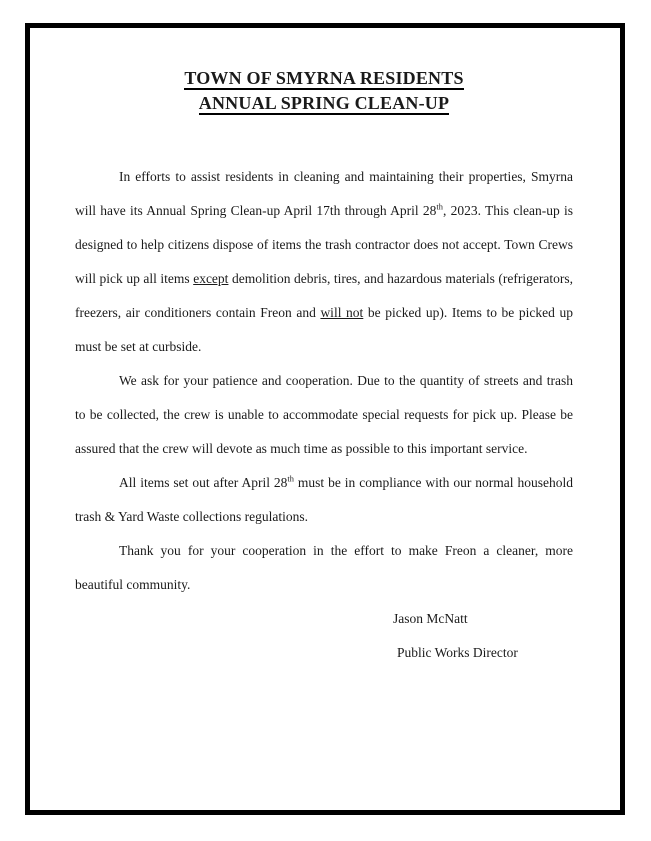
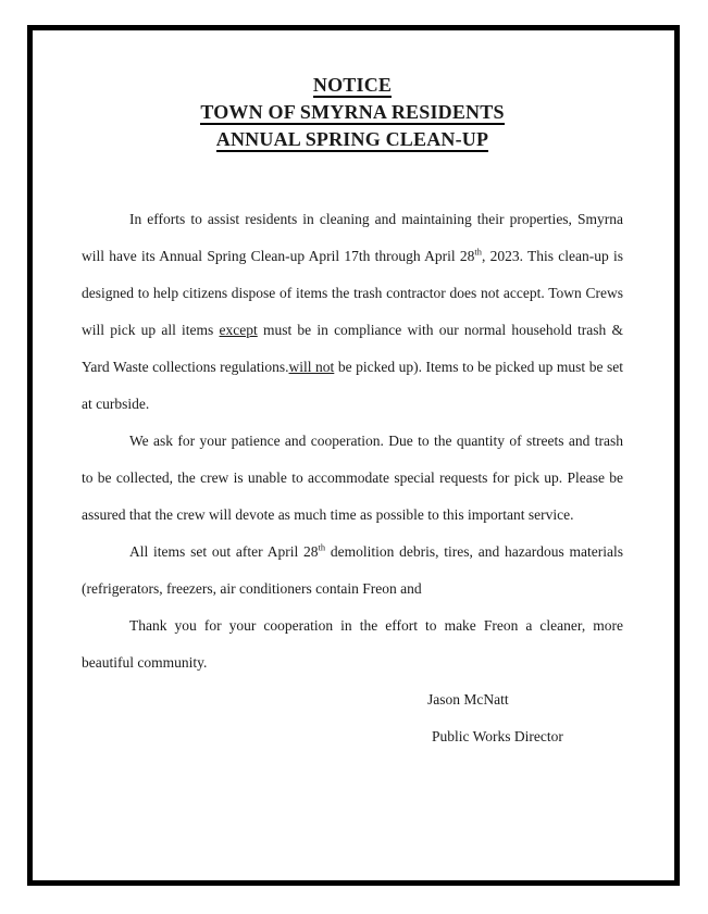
+ NOTICE
  TOWN OF SMYRNA RESIDENTS
  ANNUAL SPRING CLEAN-UP
- In efforts to assist residents in cleaning and maintaining their properties, Smyrna will have its Annual Spring Clean-up April 17th through April 28th, 2023. This clean-up is designed to help citizens dispose of items the trash contractor does not accept. Town Crews will pick up all items except demolition debris, tires, and hazardous materials (refrigerators, freezers, air conditioners contain Freon and will not be picked up). Items to be picked up must be set at curbside.
+ In efforts to assist residents in cleaning and maintaining their properties, Smyrna will have its Annual Spring Clean-up April 17th through April 28th, 2023. This clean-up is designed to help citizens dispose of items the trash contractor does not accept. Town Crews will pick up all items except must be in compliance with our normal household trash & Yard Waste collections regulations.will not be picked up). Items to be picked up must be set at curbside.
  We ask for your patience and cooperation. Due to the quantity of streets and trash to be collected, the crew is unable to accommodate special requests for pick up. Please be assured that the crew will devote as much time as possible to this important service.
- All items set out after April 28th must be in compliance with our normal household trash & Yard Waste collections regulations.
+ All items set out after April 28th demolition debris, tires, and hazardous materials (refrigerators, freezers, air conditioners contain Freon and
  Thank you for your cooperation in the effort to make Freon a cleaner, more beautiful community.
  Jason McNatt
  Public Works Director
